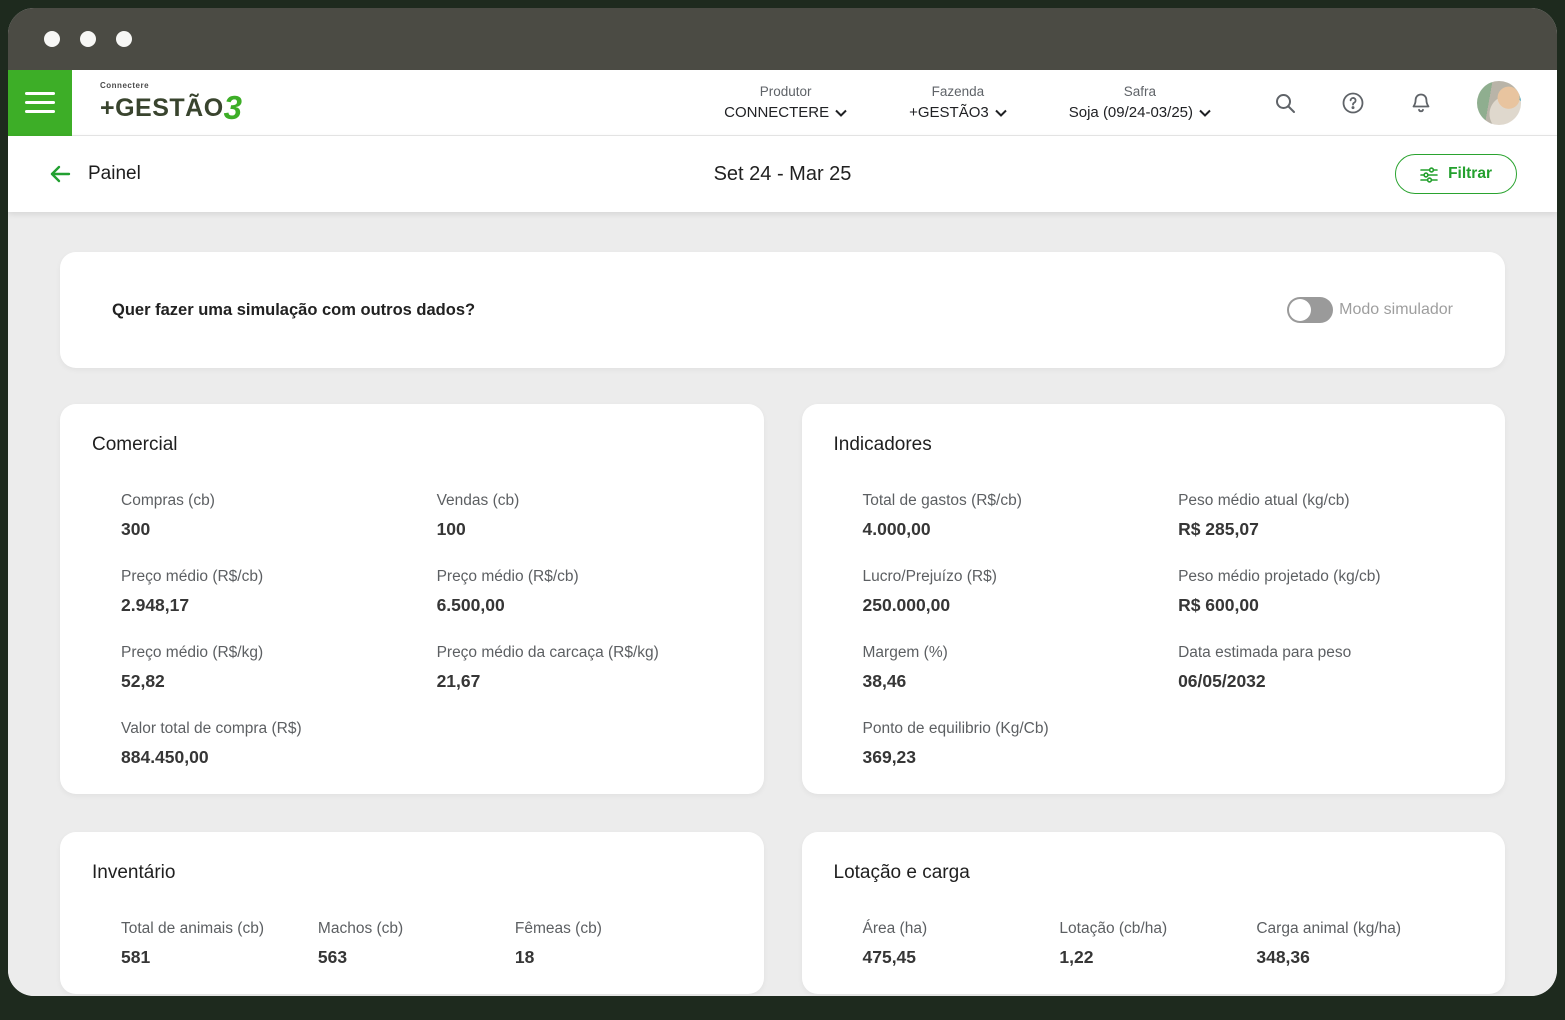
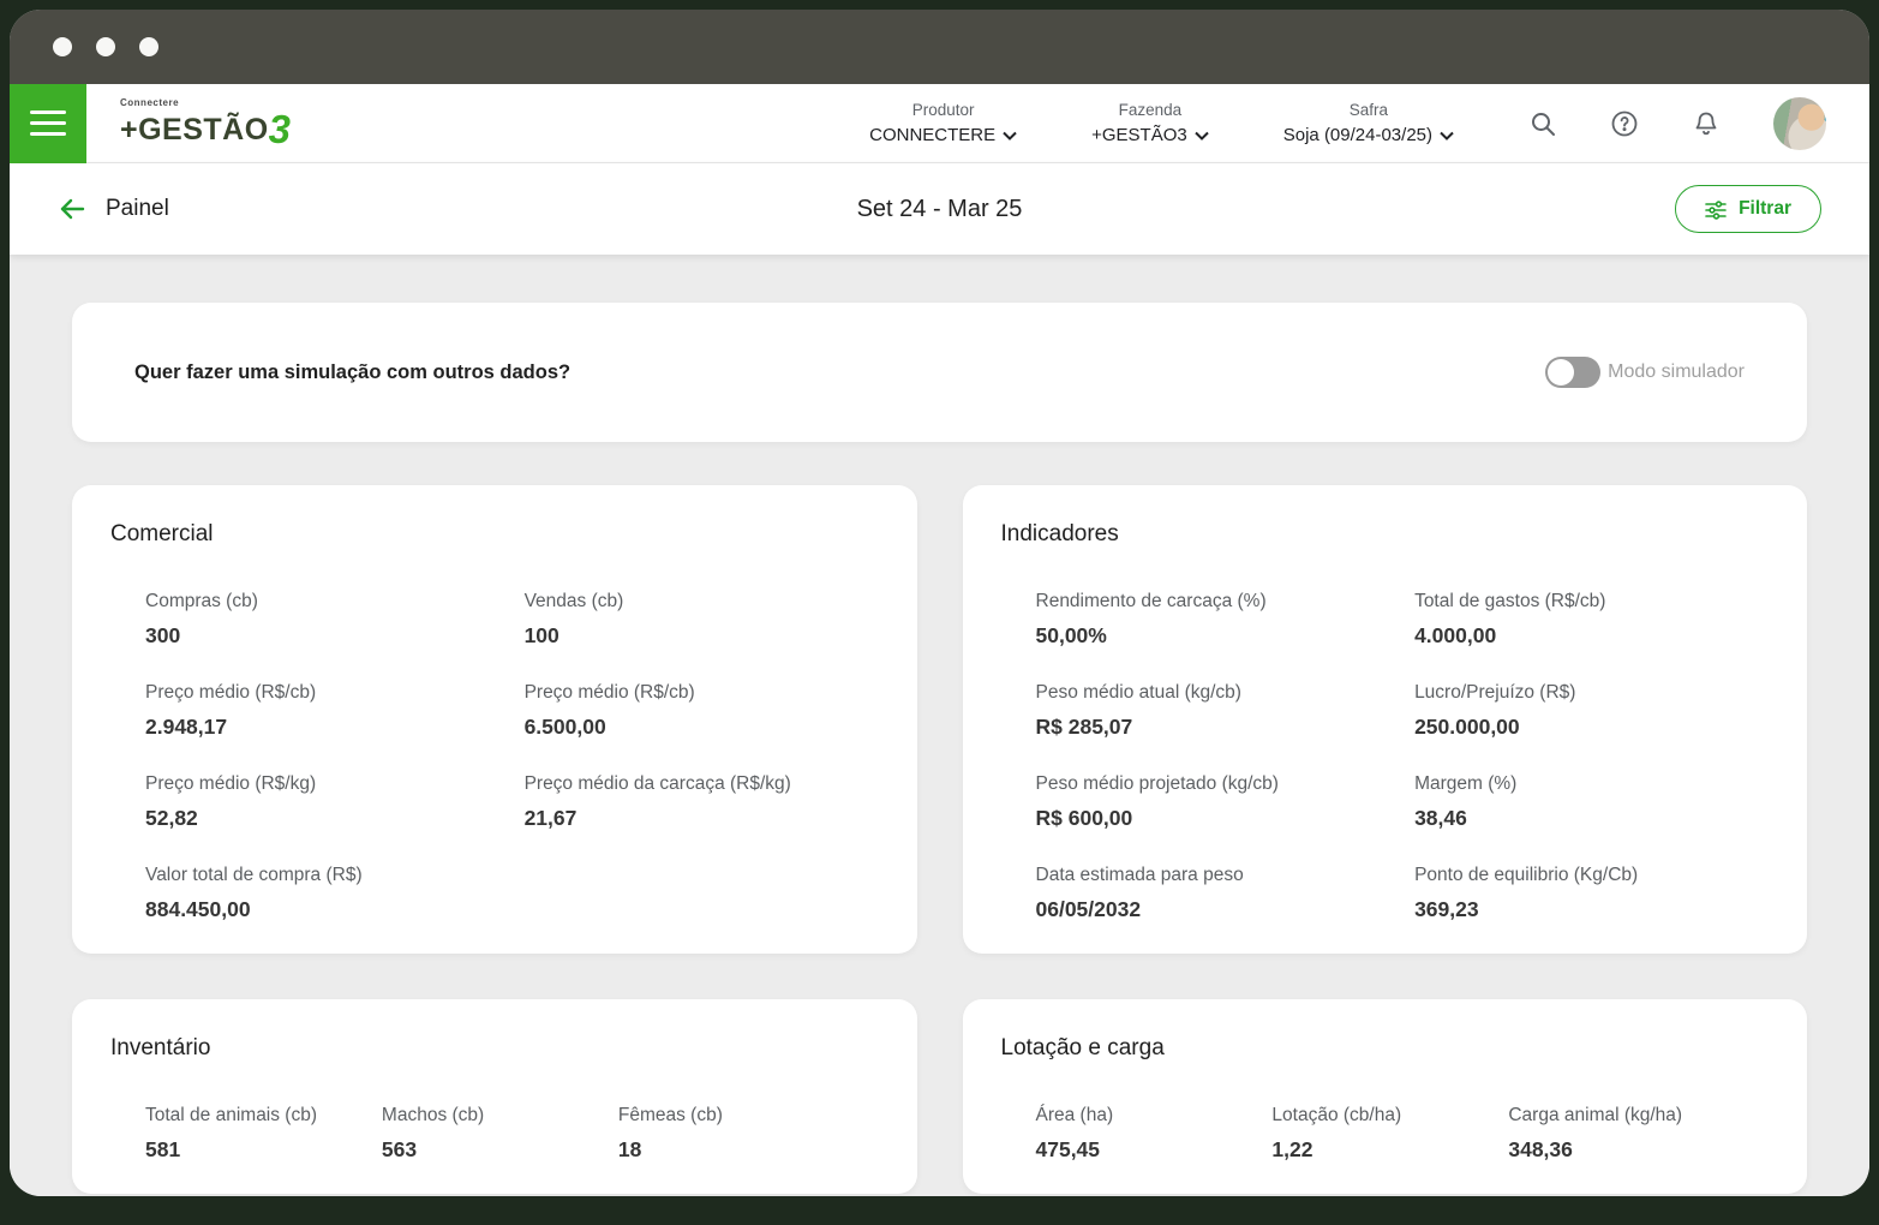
  Connectere
  +GESTÃO3
  Produtor
  CONNECTERE
  Fazenda
  +GESTÃO3
  Safra
  Soja (09/24-03/25)
  Painel
  Set 24 - Mar 25
  Filtrar
  Quer fazer uma simulação com outros dados?
  Modo simulador
  Comercial
  Compras (cb)
  300
  Vendas (cb)
  100
  Preço médio (R$/cb)
  2.948,17
  Preço médio (R$/cb)
  6.500,00
  Preço médio (R$/kg)
  52,82
  Preço médio da carcaça (R$/kg)
  21,67
  Valor total de compra (R$)
  884.450,00
  Indicadores
+ Rendimento de carcaça (%)
+ 50,00%
  Total de gastos (R$/cb)
  4.000,00
  Peso médio atual (kg/cb)
  R$ 285,07
  Lucro/Prejuízo (R$)
  250.000,00
  Peso médio projetado (kg/cb)
  R$ 600,00
  Margem (%)
  38,46
  Data estimada para peso
  06/05/2032
  Ponto de equilibrio (Kg/Cb)
  369,23
  Inventário
  Total de animais (cb)
  581
  Machos (cb)
  563
  Fêmeas (cb)
  18
  Lotação e carga
  Área (ha)
  475,45
  Lotação (cb/ha)
  1,22
  Carga animal (kg/ha)
  348,36
